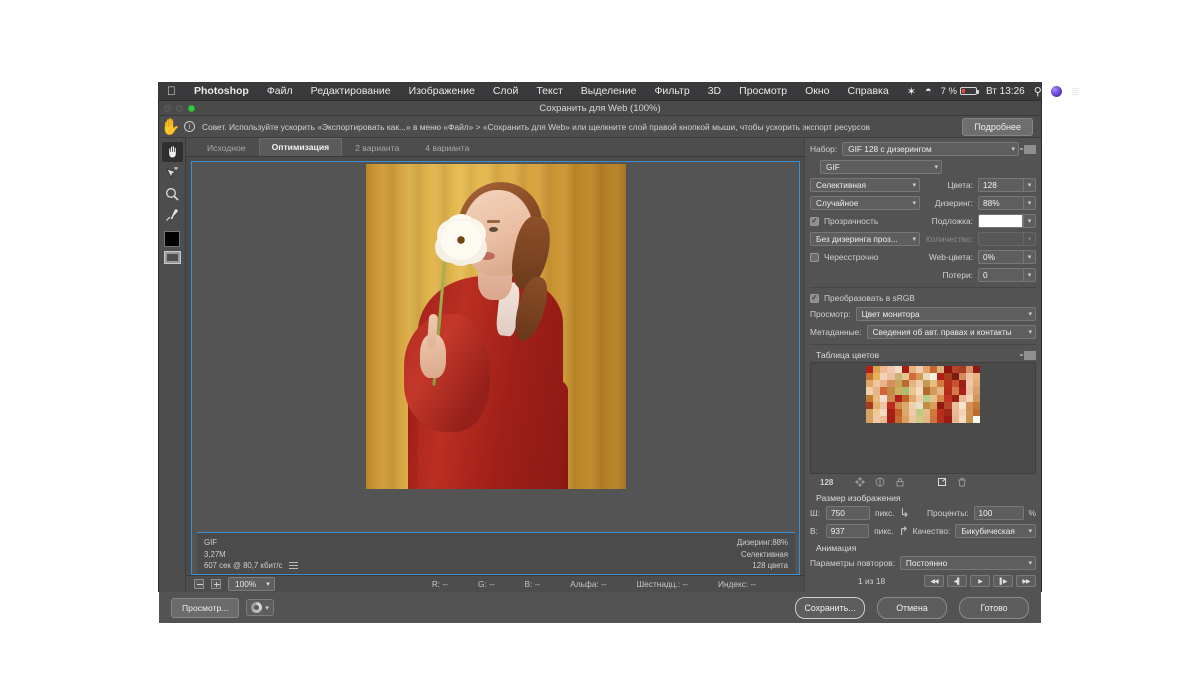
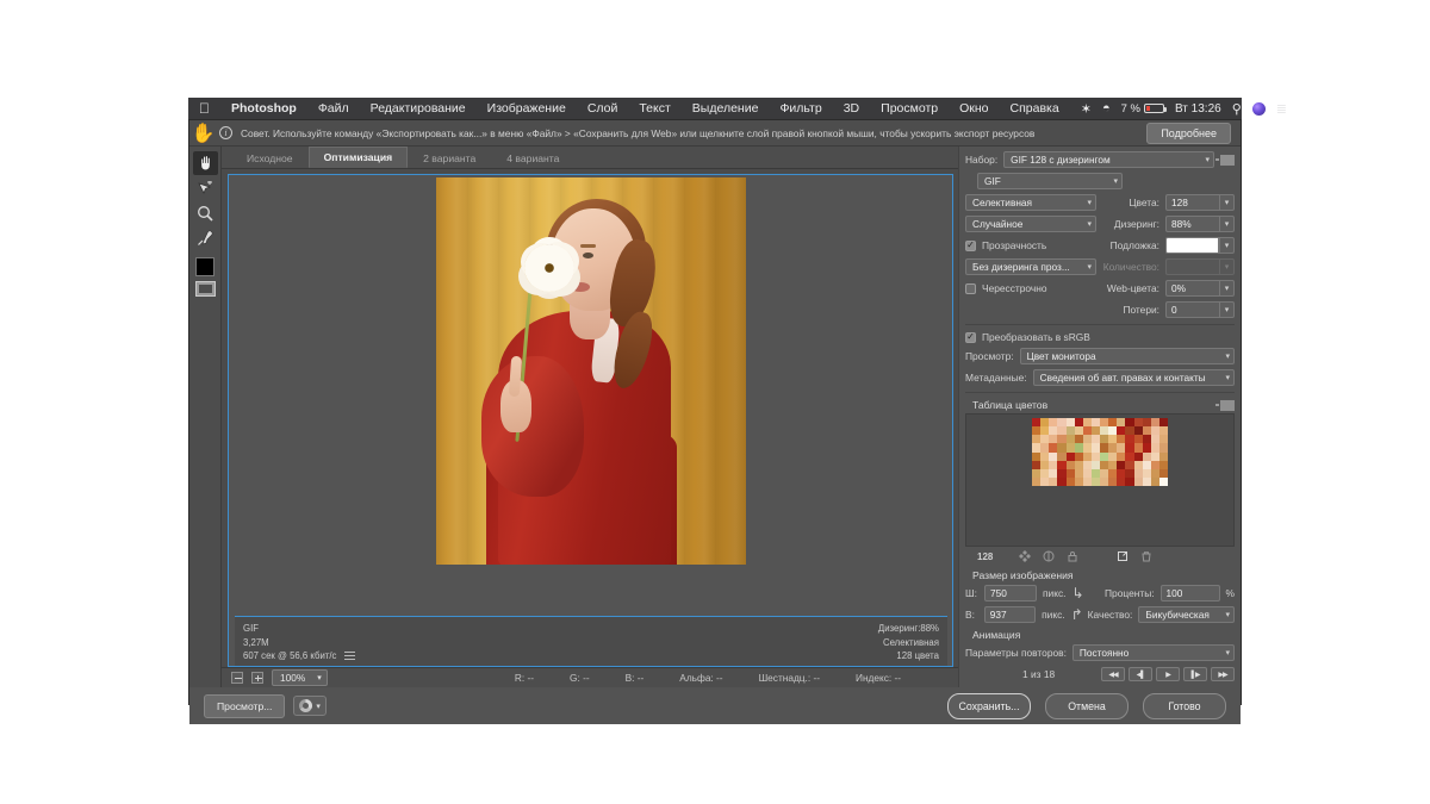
  
  Photoshop
  Файл
  Редактирование
  Изображение
  Слой
  Текст
  Выделение
  Фильтр
  3D
  Просмотр
  Окно
  Справка
  ✶
  ◓
  7 %
  Вт 13:26
  ⚲
- Сохранить для Web (100%)
  ✋
  i
- Совет. Используйте ускорить «Экспортировать как...» в меню «Файл» > «Сохранить для Web» или щелкните слой правой кнопкой мыши, чтобы ускорить экспорт ресурсов
+ Совет. Используйте команду «Экспортировать как...» в меню «Файл» > «Сохранить для Web» или щелкните слой правой кнопкой мыши, чтобы ускорить экспорт ресурсов
  Подробнее
  Исходное
  Оптимизация
  2 варианта
  4 варианта
  GIF
  3,27M
- 607 сек @ 80,7 кбит/с
+ 607 сек @ 56,6 кбит/с
  Дизеринг:88%
  Селективная
  128 цвета
  100%
  R: --
  G: --
  B: --
  Альфа: --
  Шестнадц.: --
  Индекс: --
  Набор:
  GIF 128 с дизерингом
  GIF
  Селективная
  Цвета:
  128
  Случайное
  Дизеринг:
  88%
  Прозрачность
  Подложка:
  Без дизеринга проз...
  Количество:
  Чересстрочно
  Web-цвета:
  0%
  Потери:
  0
  Преобразовать в sRGB
  Просмотр:
  Цвет монитора
  Метаданные:
  Сведения об авт. правах и контакты
  Таблица цветов
  128
  Размер изображения
  Ш:
  750
  пикс.
  ↳
  Проценты:
  100
  %
  В:
  937
  пикс.
  ↱
  Качество:
  Бикубическая
  Анимация
  Параметры повторов:
  Постоянно
  1 из 18
  Просмотр...
  Сохранить...
  Отмена
  Готово
